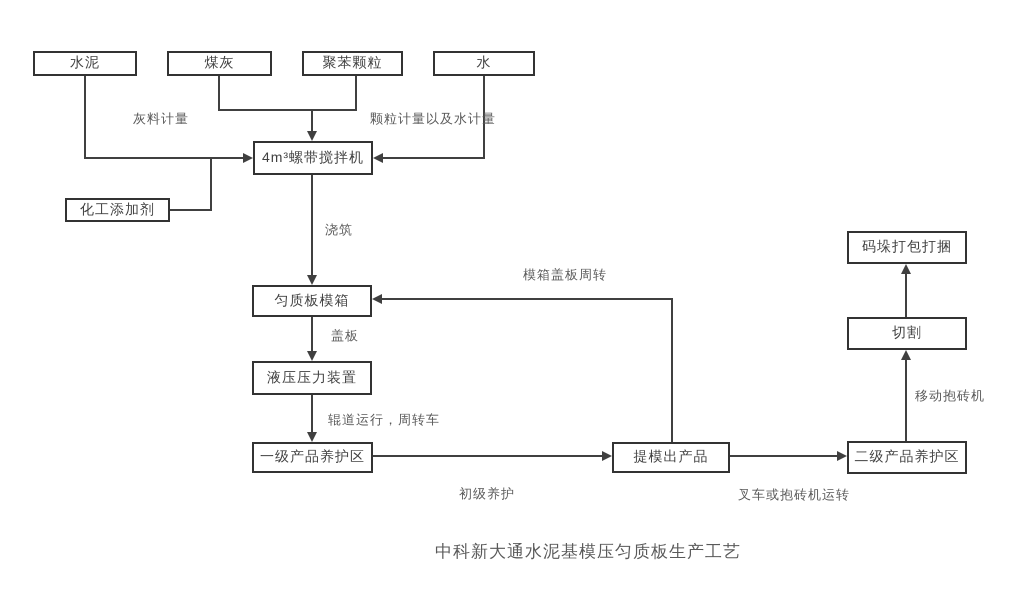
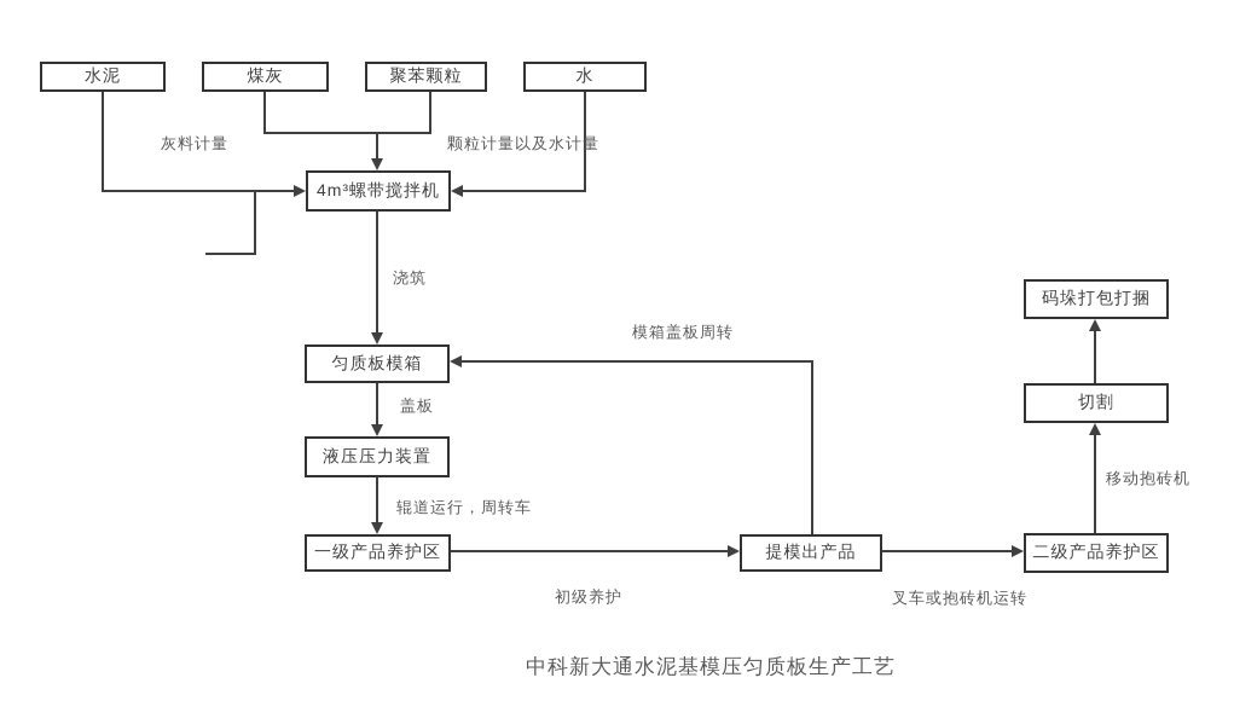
  水泥
  煤灰
  聚苯颗粒
  水
- 化工添加剂
  4m³螺带搅拌机
  匀质板模箱
  液压压力装置
  一级产品养护区
  提模出产品
  二级产品养护区
  切割
  码垛打包打捆
  灰料计量
  颗粒计量以及水计量
  浇筑
  模箱盖板周转
  盖板
  辊道运行，周转车
  初级养护
  叉车或抱砖机运转
  移动抱砖机
  中科新大通水泥基模压匀质板生产工艺
